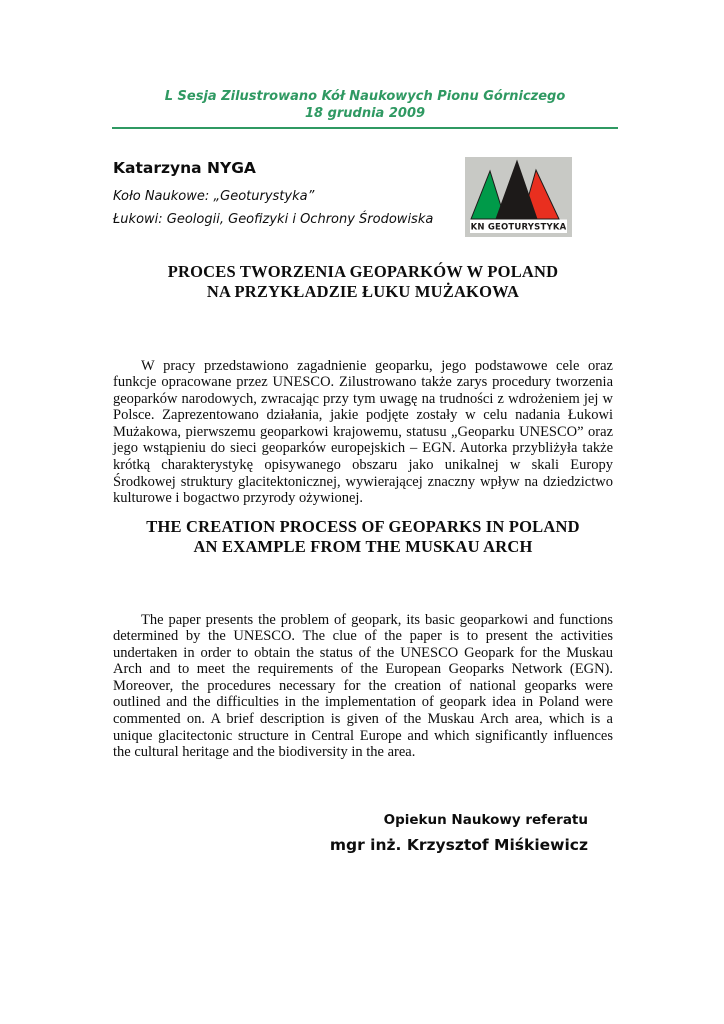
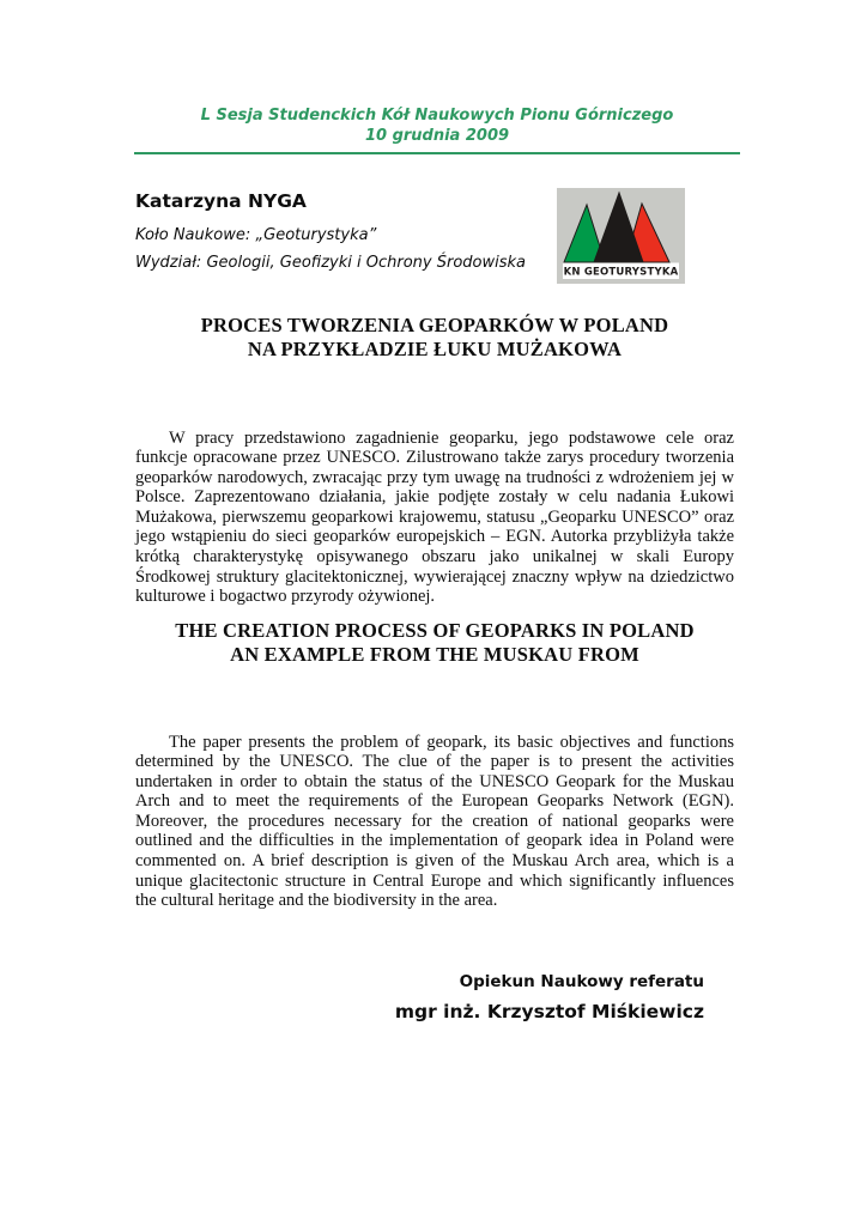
- L Sesja Zilustrowano Kół Naukowych Pionu Górniczego
+ L Sesja Studenckich Kół Naukowych Pionu Górniczego
- 18 grudnia 2009
+ 10 grudnia 2009
  Katarzyna NYGA
  Koło Naukowe: „Geoturystyka”
- Łukowi: Geologii, Geofizyki i Ochrony Środowiska
+ Wydział: Geologii, Geofizyki i Ochrony Środowiska
  KN GEOTURYSTYKA
  PROCES TWORZENIA GEOPARKÓW W POLAND
  NA PRZYKŁADZIE ŁUKU MUŻAKOWA
  W pracy przedstawiono zagadnienie geoparku, jego podstawowe cele oraz funkcje opracowane przez UNESCO. Zilustrowano także zarys procedury tworzenia geoparków narodowych, zwracając przy tym uwagę na trudności z wdrożeniem jej w Polsce. Zaprezentowano działania, jakie podjęte zostały w celu nadania Łukowi Mużakowa, pierwszemu geoparkowi krajowemu, statusu „Geoparku UNESCO” oraz jego wstąpieniu do sieci geoparków europejskich – EGN. Autorka przybliżyła także krótką charakterystykę opisywanego obszaru jako unikalnej w skali Europy Środkowej struktury glacitektonicznej, wywierającej znaczny wpływ na dziedzictwo kulturowe i bogactwo przyrody ożywionej.
  THE CREATION PROCESS OF GEOPARKS IN POLAND
- AN EXAMPLE FROM THE MUSKAU ARCH
+ AN EXAMPLE FROM THE MUSKAU FROM
- The paper presents the problem of geopark, its basic geoparkowi and functions determined by the UNESCO. The clue of the paper is to present the activities undertaken in order to obtain the status of the UNESCO Geopark for the Muskau Arch and to meet the requirements of the European Geoparks Network (EGN). Moreover, the procedures necessary for the creation of national geoparks were outlined and the difficulties in the implementation of geopark idea in Poland were commented on. A brief description is given of the Muskau Arch area, which is a unique glacitectonic structure in Central Europe and which significantly influences the cultural heritage and the biodiversity in the area.
+ The paper presents the problem of geopark, its basic objectives and functions determined by the UNESCO. The clue of the paper is to present the activities undertaken in order to obtain the status of the UNESCO Geopark for the Muskau Arch and to meet the requirements of the European Geoparks Network (EGN). Moreover, the procedures necessary for the creation of national geoparks were outlined and the difficulties in the implementation of geopark idea in Poland were commented on. A brief description is given of the Muskau Arch area, which is a unique glacitectonic structure in Central Europe and which significantly influences the cultural heritage and the biodiversity in the area.
  Opiekun Naukowy referatu
  mgr inż. Krzysztof Miśkiewicz
